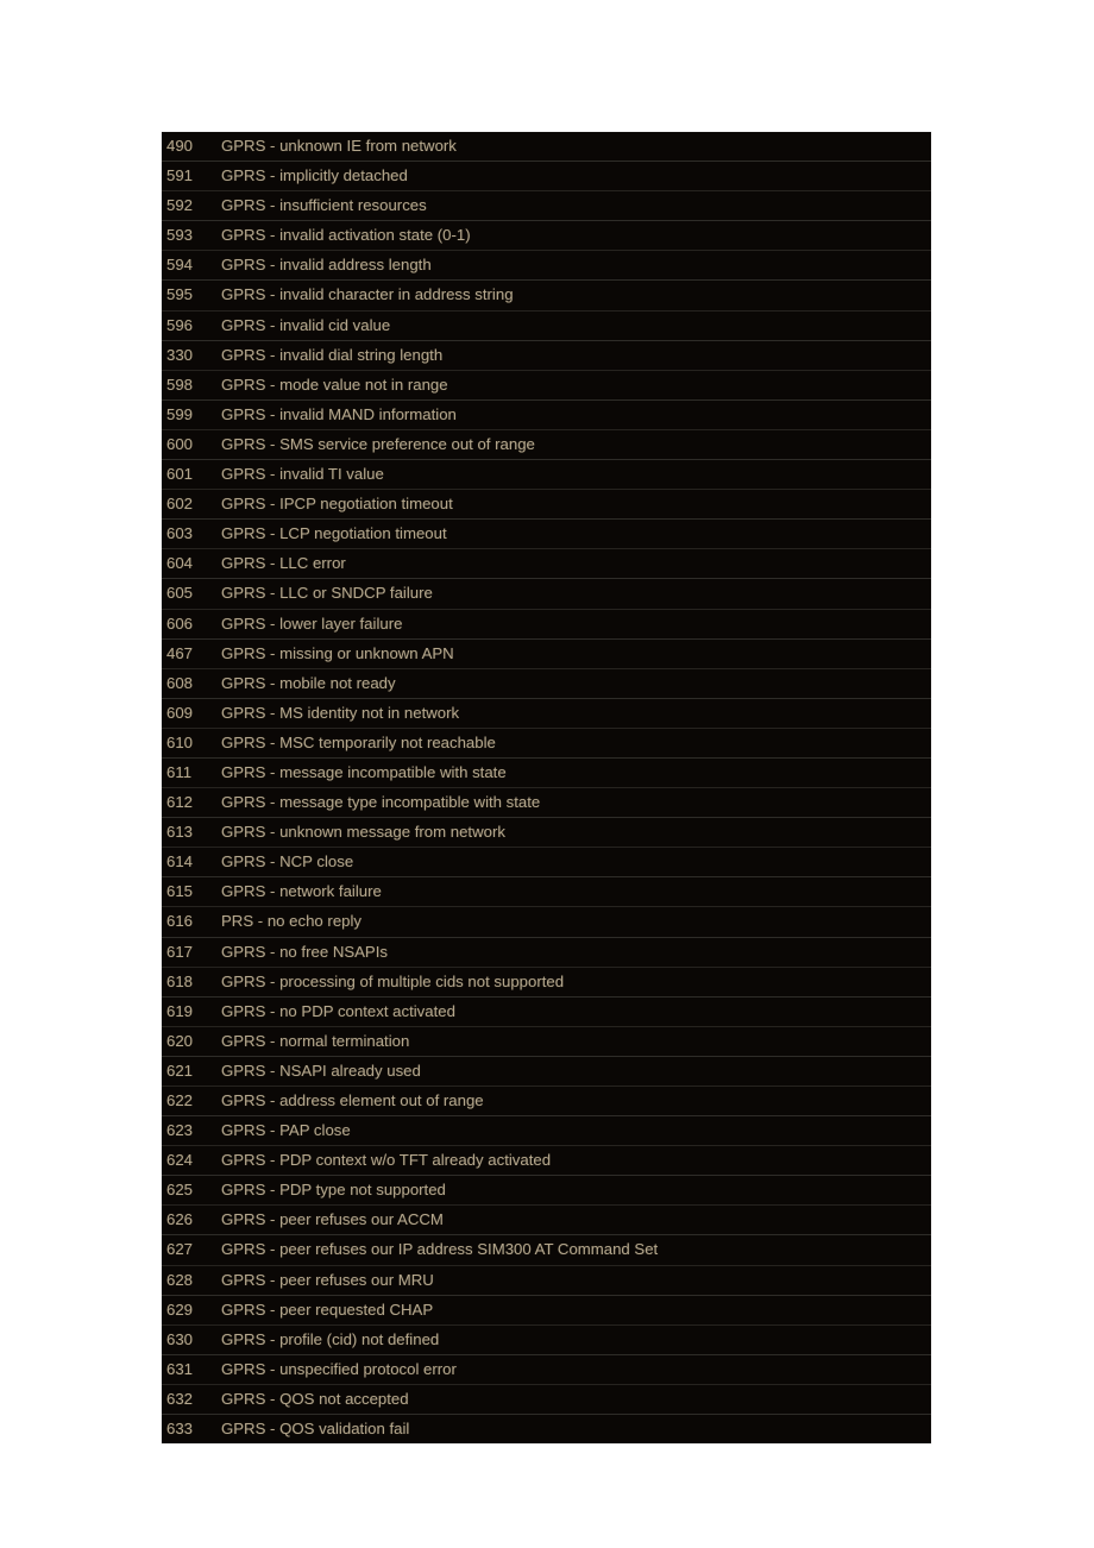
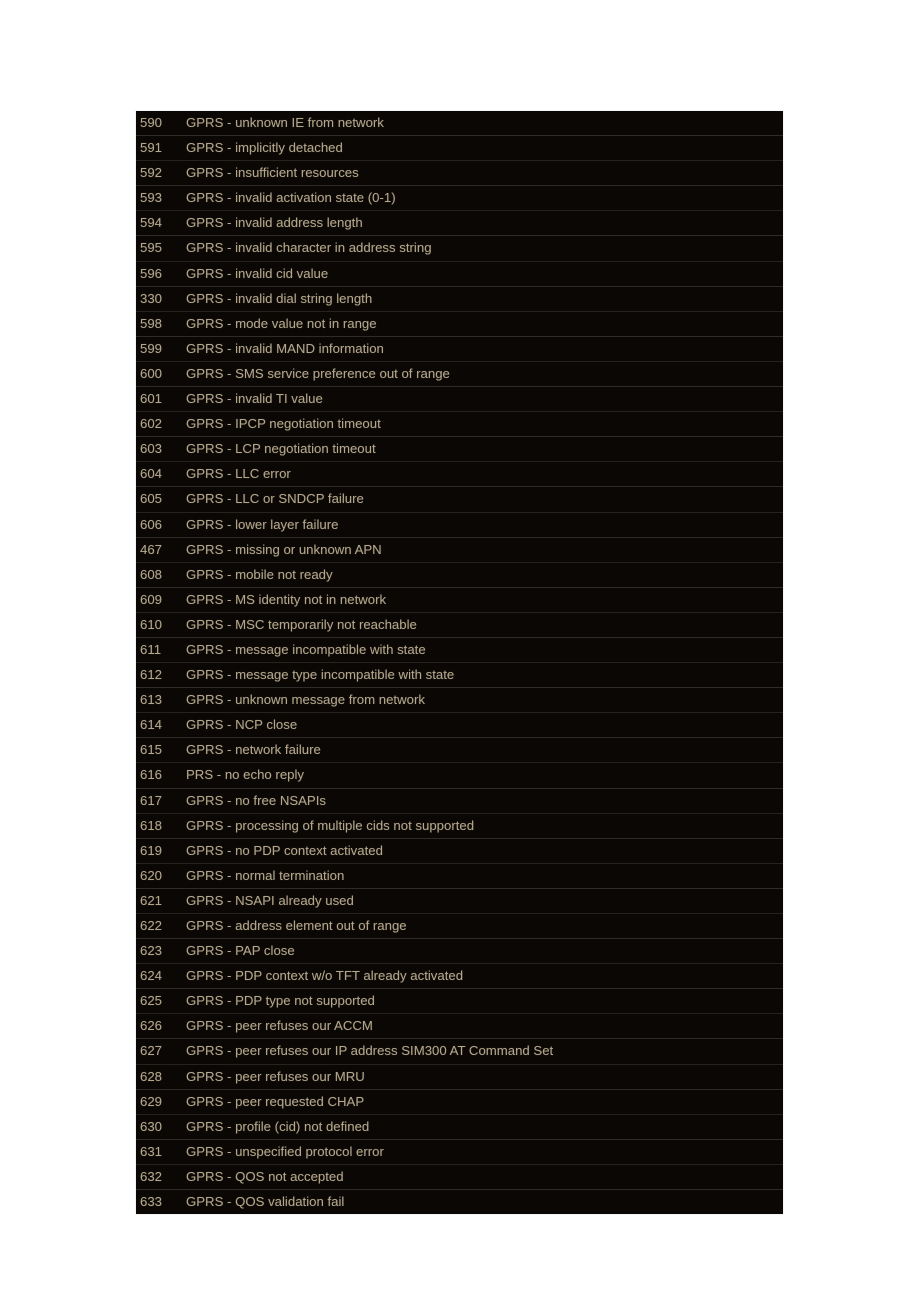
- 490	GPRS - unknown IE from network
+ 590	GPRS - unknown IE from network
  591	GPRS - implicitly detached
  592	GPRS - insufficient resources
  593	GPRS - invalid activation state (0-1)
  594	GPRS - invalid address length
  595	GPRS - invalid character in address string
  596	GPRS - invalid cid value
  330	GPRS - invalid dial string length
  598	GPRS - mode value not in range
  599	GPRS - invalid MAND information
  600	GPRS - SMS service preference out of range
  601	GPRS - invalid TI value
  602	GPRS - IPCP negotiation timeout
  603	GPRS - LCP negotiation timeout
  604	GPRS - LLC error
  605	GPRS - LLC or SNDCP failure
  606	GPRS - lower layer failure
  467	GPRS - missing or unknown APN
  608	GPRS - mobile not ready
  609	GPRS - MS identity not in network
  610	GPRS - MSC temporarily not reachable
  611	GPRS - message incompatible with state
  612	GPRS - message type incompatible with state
  613	GPRS - unknown message from network
  614	GPRS - NCP close
  615	GPRS - network failure
  616	PRS - no echo reply
  617	GPRS - no free NSAPIs
  618	GPRS - processing of multiple cids not supported
  619	GPRS - no PDP context activated
  620	GPRS - normal termination
  621	GPRS - NSAPI already used
  622	GPRS - address element out of range
  623	GPRS - PAP close
  624	GPRS - PDP context w/o TFT already activated
  625	GPRS - PDP type not supported
  626	GPRS - peer refuses our ACCM
  627	GPRS - peer refuses our IP address SIM300 AT Command Set
  628	GPRS - peer refuses our MRU
  629	GPRS - peer requested CHAP
  630	GPRS - profile (cid) not defined
  631	GPRS - unspecified protocol error
  632	GPRS - QOS not accepted
  633	GPRS - QOS validation fail
